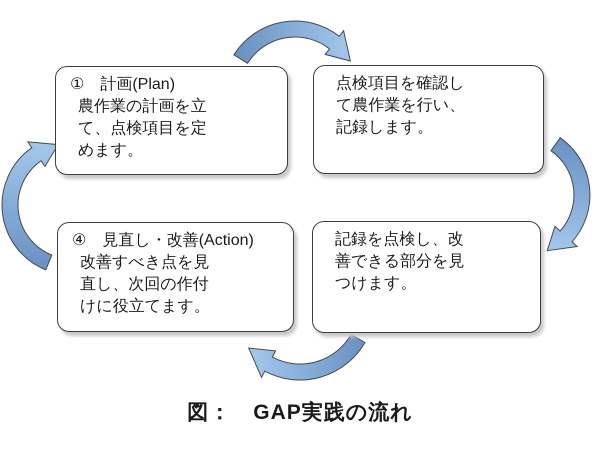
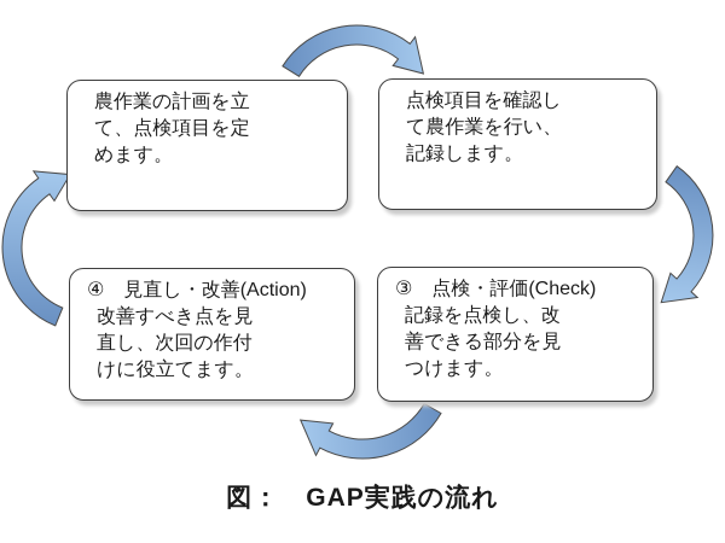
- ① 計画(Plan)
  農作業の計画を立
  て、点検項目を定
  めます。
  点検項目を確認し
  て農作業を行い、
  記録します。
+ ③ 点検・評価(Check)
  記録を点検し、改
  善できる部分を見
  つけます。
  ④ 見直し・改善(Action)
  改善すべき点を見
  直し、次回の作付
  けに役立てます。
  図： GAP実践の流れ
